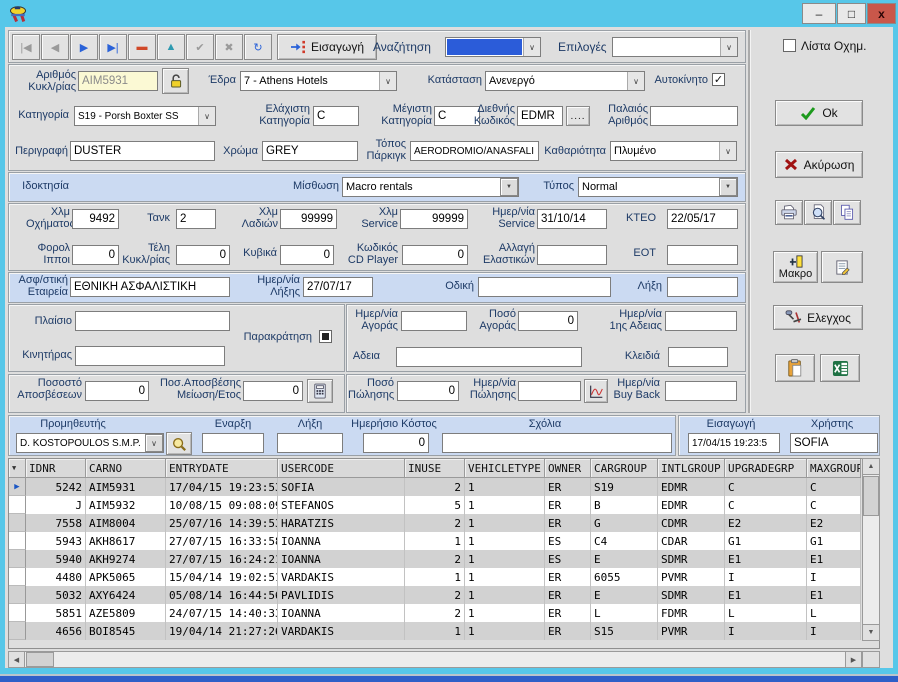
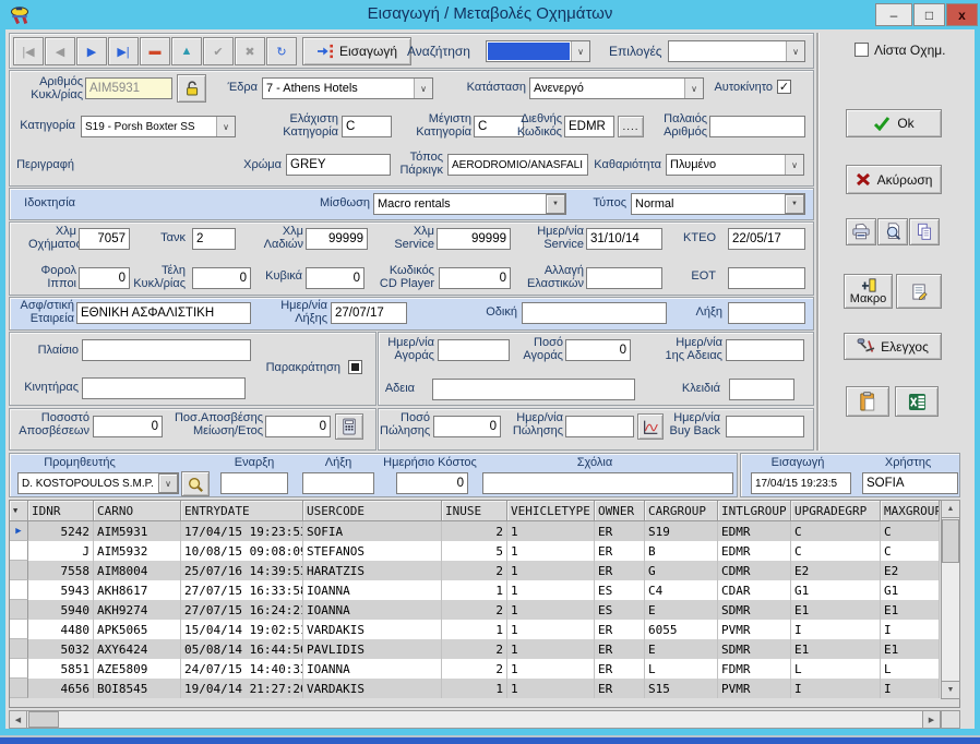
+ Εισαγωγή / Μεταβολές Οχημάτων
  –
  □
  x
  |◀
  ◀
  ▶
  ▶|
  ▬
  ▲
  ✔
  ✖
  ↻
  Εισαγωγή
  Αναζήτηση
  ∨
  Επιλογές
  ∨
  Λίστα Οχημ.
  Αριθμός
  Κυκλ/ρίας
  AIM5931
  Έδρα
  7 - Athens Hotels
  ∨
  Κατάσταση
  Ανενεργό
  ∨
  Αυτοκίνητο
  ✓
  Κατηγορία
  S19 - Porsh Boxter SS
  ∨
  Ελάχιστη
  Κατηγορία
  C
  Μέγιστη
  Κατηγορία
  C
  Διεθνής
  Κωδικός
  EDMR
  ....
  Παλαιός
  Αριθμός
  Περιγραφή
- DUSTER
  Χρώμα
  GREY
  Τόπος
  Πάρκιγκ
  AERODROMIO/ANASFALI
  Καθαριότητα
  Πλυμένο
  ∨
  Ιδοκτησία
  Μίσθωση
  Macro rentals
  Τύπος
  Normal
  Χλμ
  Οχήματο
- 9492
+ 7057
  Τανκ
  2
  Χλμ
  Λαδιών
  99999
  Χλμ
  Service
  99999
  Ημερ/νία
  Service
  31/10/14
  ΚΤΕΟ
  22/05/17
  Φορολ
  Ιπποι
  0
  Τέλη
  Κυκλ/ρίας
  0
  Κυβικά
  0
  Κωδικός
  CD Player
  0
  Αλλαγή
  Ελαστικών
  ΕΟΤ
  Ασφ/στική
  Εταιρεία
  ΕΘΝΙΚΗ ΑΣΦΑΛΙΣΤΙΚΗ
  Ημερ/νία
  Λήξης
  27/07/17
  Οδική
  Λήξη
  Πλαίσιο
  Παρακράτηση
  Κινητήρας
  Ημερ/νία
  Αγοράς
  Ποσό
  Αγοράς
  0
  Ημερ/νία
  1ης Αδειας
  Αδεια
  Κλειδιά
  Ποσοστό
  Αποσβέσεων
  0
  Ποσ.Αποσβέσης
  Μείωση/Ετος
  0
  Ποσό
  Πώλησης
  0
  Ημερ/νία
  Πώλησης
  Ημερ/νία
  Buy Back
  Προμηθευτής
  D. KOSTOPOULOS S.M.P.
  ∨
  Εναρξη
  Λήξη
  Ημερήσιο Κόστος
  0
  Σχόλια
  Εισαγωγή
  17/04/15 19:23:5
  Χρήστης
  SOFIA
  Ok
  Ακύρωση
  Μακρο
  Ελεγχος
  ▼
  IDNR
  CARNO
  ENTRYDATE
  USERCODE
  INUSE
  VEHICLETYPE
  OWNER
  CARGROUP
  INTLGROUP
  UPGRADEGRP
  MAXGROUP
  ▶
  5242
  AIM5931
  17/04/15 19:23:5
  SOFIA
  2
  1
  ER
  S19
  EDMR
  C
  C
  J
  AIM5932
  10/08/15 09:08:0
  STEFANOS
  5
  1
  ER
  B
  EDMR
  C
  C
  7558
  AIM8004
  25/07/16 14:39:5
  HARATZIS
  2
  1
  ER
  G
  CDMR
  E2
  E2
  5943
  AKH8617
  27/07/15 16:33:5
  IOANNA
  1
  1
  ES
  C4
  CDAR
  G1
  G1
  5940
  AKH9274
  27/07/15 16:24:2
  IOANNA
  2
  1
  ES
  E
  SDMR
  E1
  E1
  4480
  APK5065
  15/04/14 19:02:5
  VARDAKIS
  1
  1
  ER
  6055
  PVMR
  I
  I
  5032
  AXY6424
  05/08/14 16:44:5
  PAVLIDIS
  2
  1
  ER
  E
  SDMR
  E1
  E1
  5851
  AZE5809
  24/07/15 14:40:3
  IOANNA
  2
  1
  ER
  L
  FDMR
  L
  L
  4656
  BOI8545
  19/04/14 21:27:2
  VARDAKIS
  1
  1
  ER
  S15
  PVMR
  I
  I
